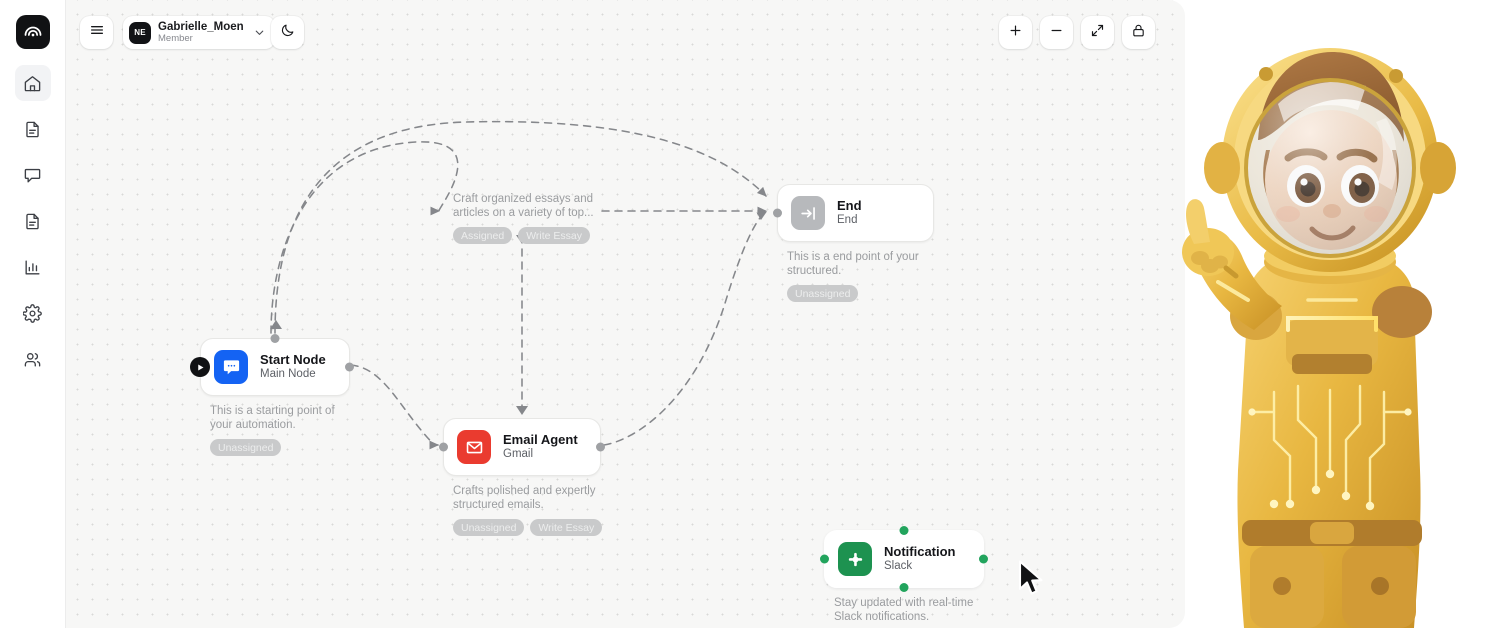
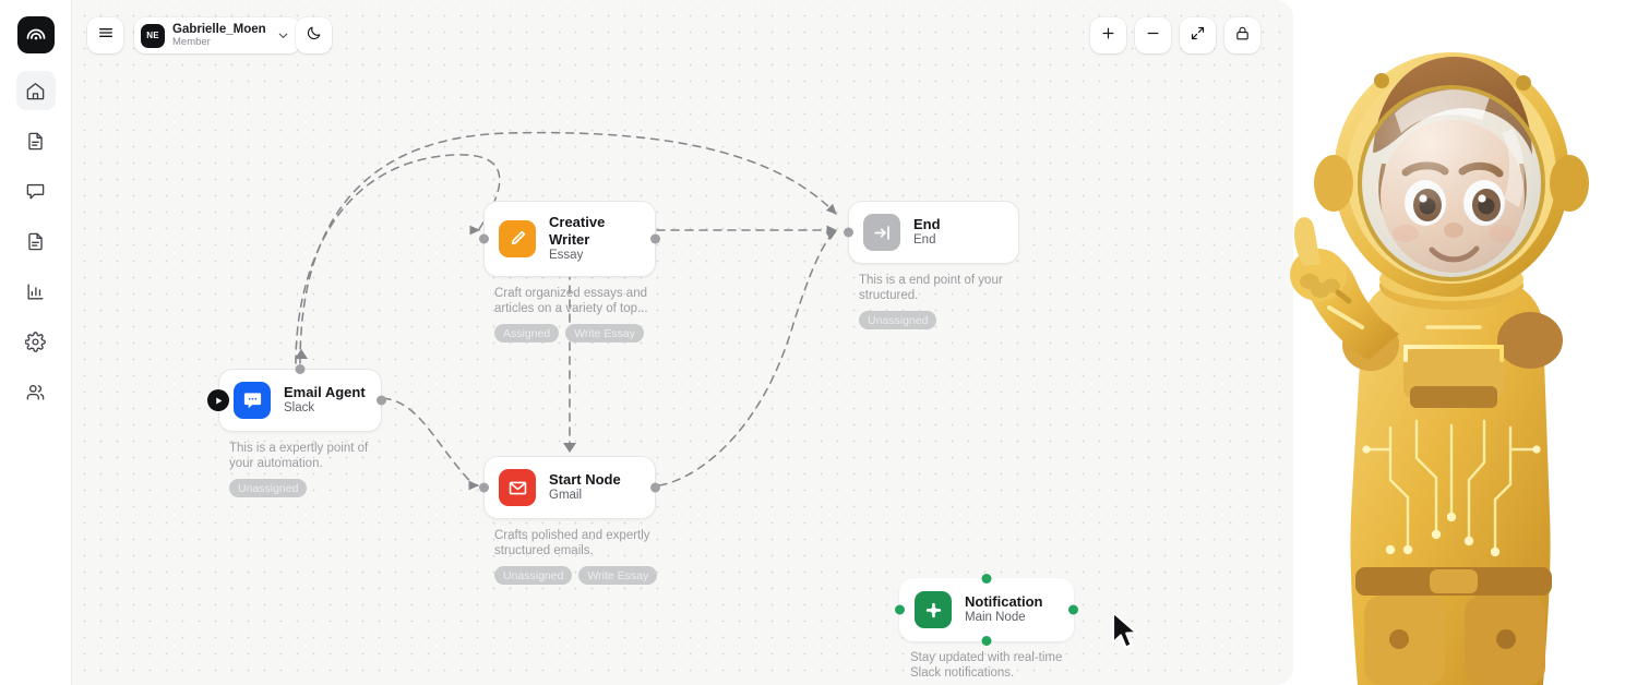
  NE
  Gabrielle_Moen
  Member
- Start Node
+ Email Agent
- Main Node
+ Slack
- This is a starting point of your automation.
+ This is a expertly point of your automation.
  Unassigned
+ Creative Writer
+ Essay
  Craft organized essays and articles on a variety of top...
  Assigned
  Write Essay
- Email Agent
+ Start Node
  Gmail
  Crafts polished and expertly structured emails.
  Unassigned
  Write Essay
  End
  End
  This is a end point of your structured.
  Unassigned
  Notification
- Slack
+ Main Node
  Stay updated with real-time Slack notifications.
